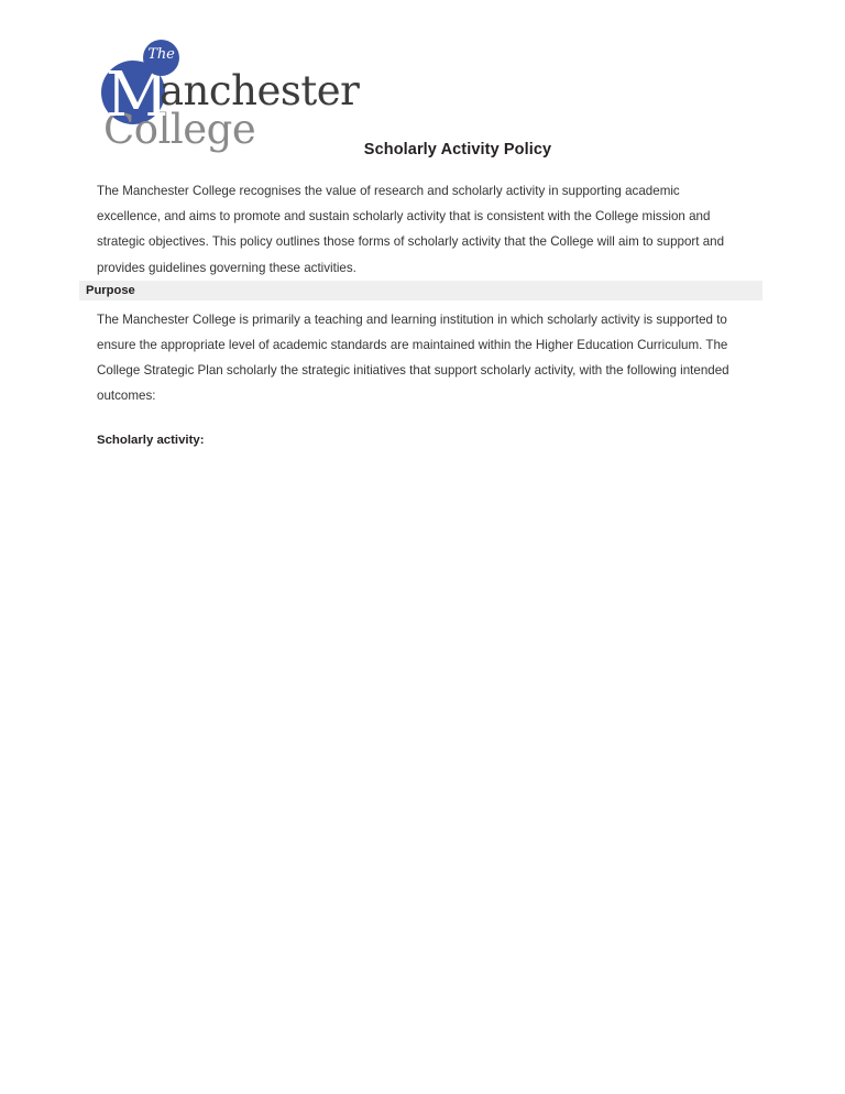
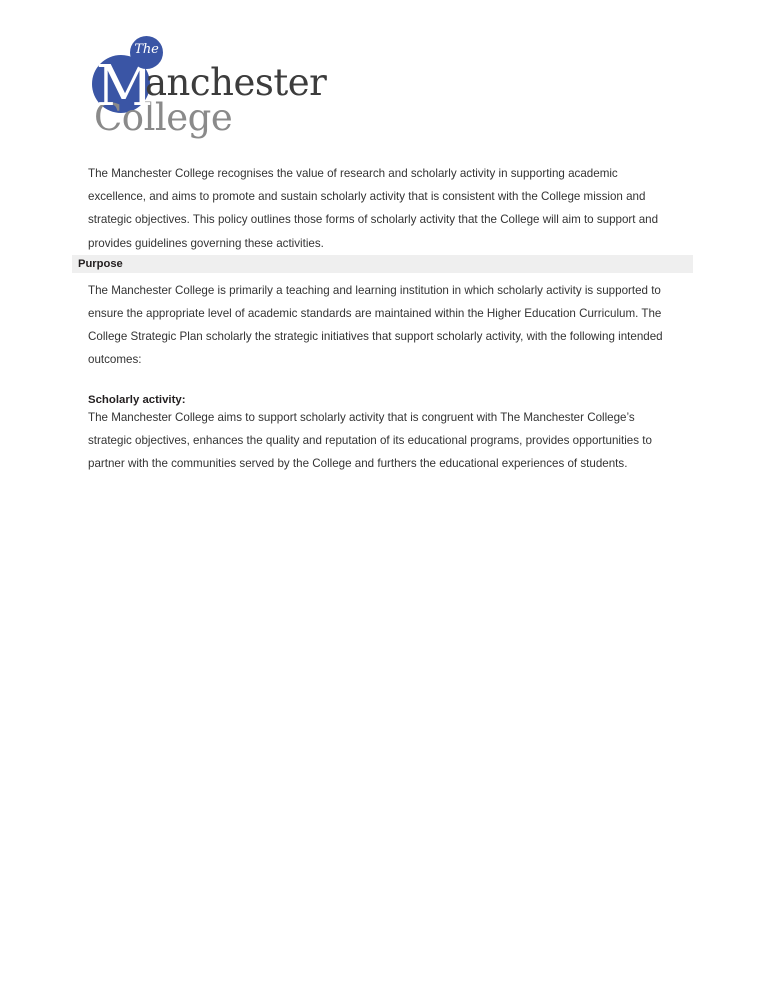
  The
  M
  anchester
  College
- Scholarly Activity Policy
  The Manchester College recognises the value of research and scholarly activity in supporting academic excellence, and aims to promote and sustain scholarly activity that is consistent with the College mission and strategic objectives. This policy outlines those forms of scholarly activity that the College will aim to support and provides guidelines governing these activities.
  Purpose
  The Manchester College is primarily a teaching and learning institution in which scholarly activity is supported to ensure the appropriate level of academic standards are maintained within the Higher Education Curriculum. The College Strategic Plan scholarly the strategic initiatives that support scholarly activity, with the following intended outcomes:
  Scholarly activity:
+ The Manchester College aims to support scholarly activity that is congruent with The Manchester College’s strategic objectives, enhances the quality and reputation of its educational programs, provides opportunities to partner with the communities served by the College and furthers the educational experiences of students.
